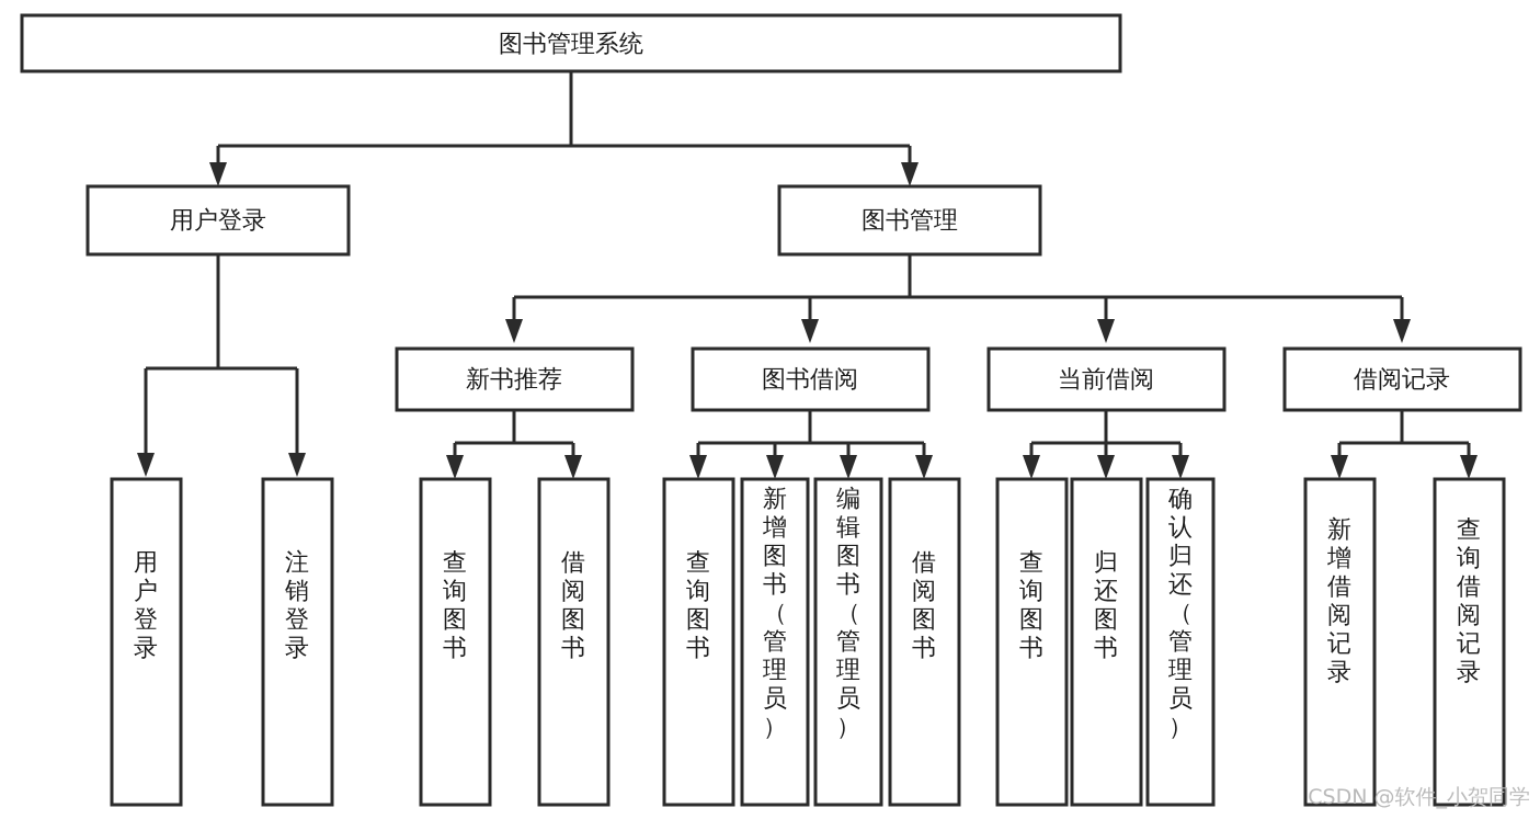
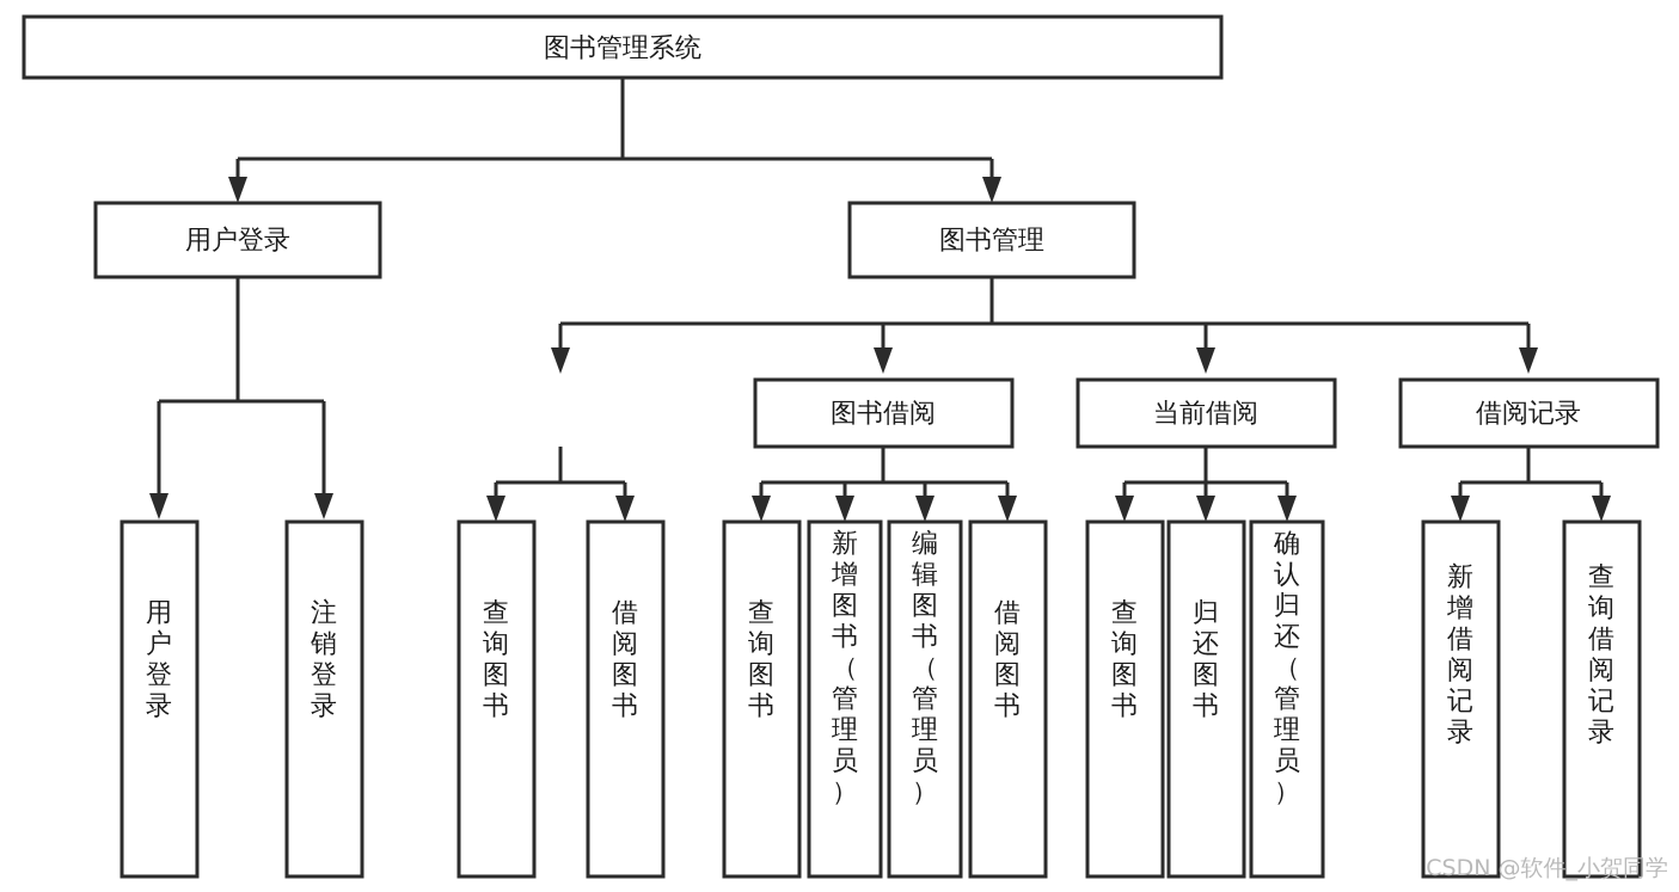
  图书管理系统
  用户登录
  图书管理
- 新书推荐
  图书借阅
  当前借阅
  借阅记录
  用户登录
  注销登录
  查询图书
  借阅图书
  查询图书
  新增图书（管理员）
  编辑图书（管理员）
  借阅图书
  查询图书
  归还图书
  确认归还（管理员）
  新增借阅记录
  查询借阅记录
  CSDN @软件_小贺同学
